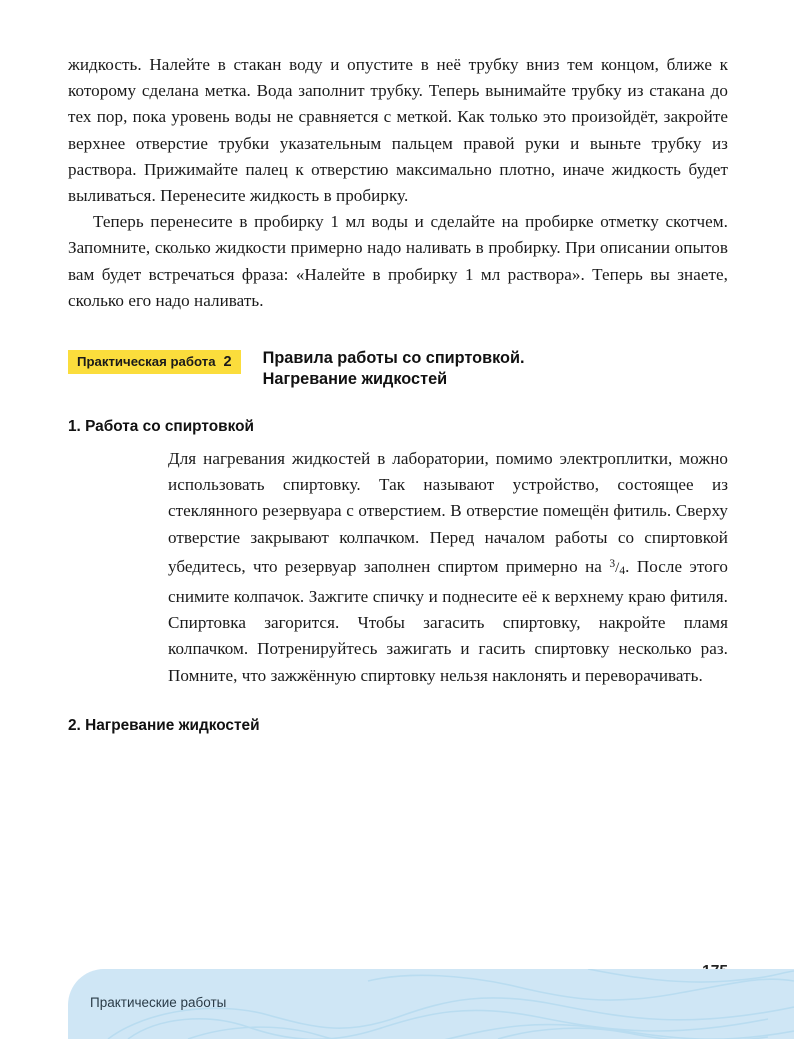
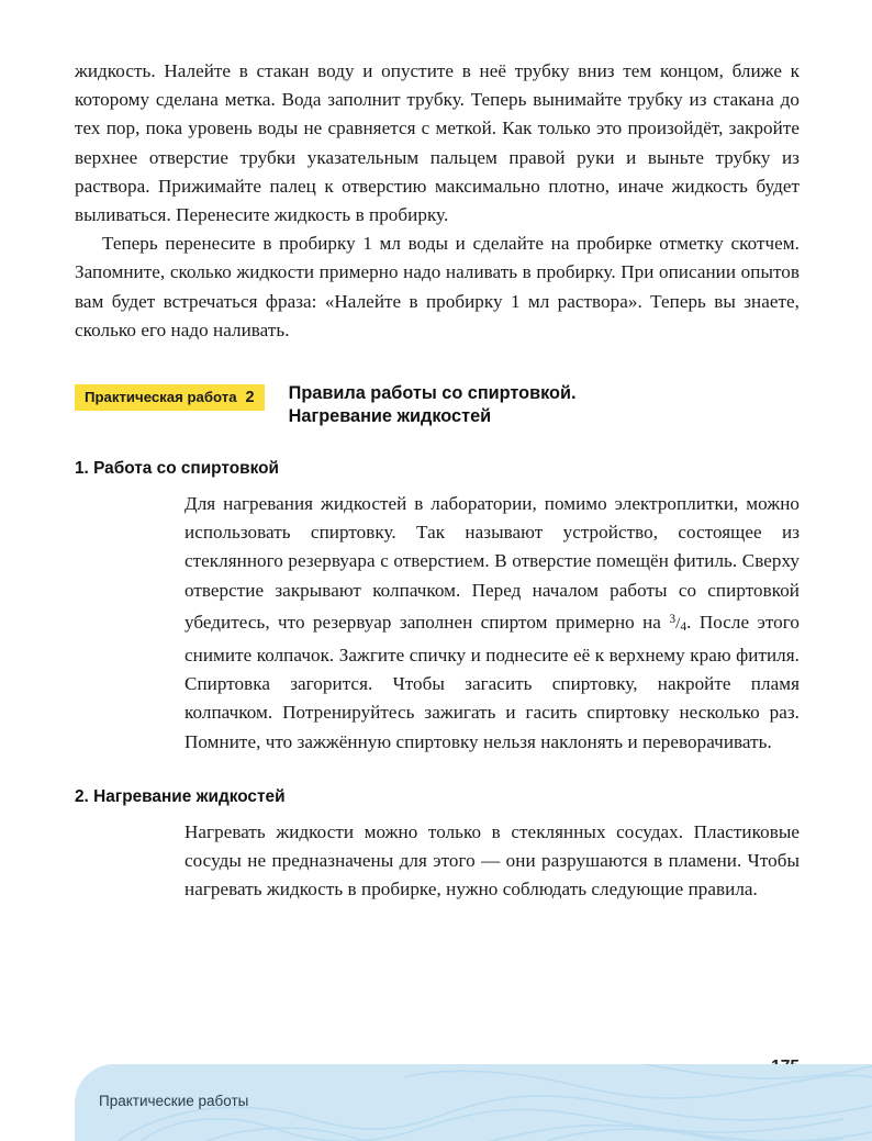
  жидкость. Налейте в стакан воду и опустите в неё трубку вниз тем концом, ближе к которому сделана метка. Вода заполнит трубку. Теперь вынимайте трубку из стакана до тех пор, пока уровень воды не сравняется с меткой. Как только это произойдёт, закройте верхнее отверстие трубки указательным пальцем правой руки и выньте трубку из раствора. Прижимайте палец к отверстию максимально плотно, иначе жидкость будет выливаться. Перенесите жидкость в пробирку.
  Теперь перенесите в пробирку 1 мл воды и сделайте на пробирке отметку скотчем. Запомните, сколько жидкости примерно надо наливать в пробирку. При описании опытов вам будет встречаться фраза: «Налейте в пробирку 1 мл раствора». Теперь вы знаете, сколько его надо наливать.
  Практическая работа 2
  Правила работы со спиртовкой.
  Нагревание жидкостей
  1. Работа со спиртовкой
  Для нагревания жидкостей в лаборатории, помимо электроплитки, можно использовать спиртовку. Так называют устройство, состоящее из стеклянного резервуара с отверстием. В отверстие помещён фитиль. Сверху отверстие закрывают колпачком. Перед началом работы со спиртовкой убедитесь, что резервуар заполнен спиртом примерно на 3/4. После этого снимите колпачок. Зажгите спичку и поднесите её к верхнему краю фитиля. Спиртовка загорится. Чтобы загасить спиртовку, накройте пламя колпачком. Потренируйтесь зажигать и гасить спиртовку несколько раз. Помните, что зажжённую спиртовку нельзя наклонять и переворачивать.
  2. Нагревание жидкостей
+ Нагревать жидкости можно только в стеклянных сосудах. Пластиковые сосуды не предназначены для этого — они разрушаются в пламени. Чтобы нагревать жидкость в пробирке, нужно соблюдать следующие правила.
  Практические работы
